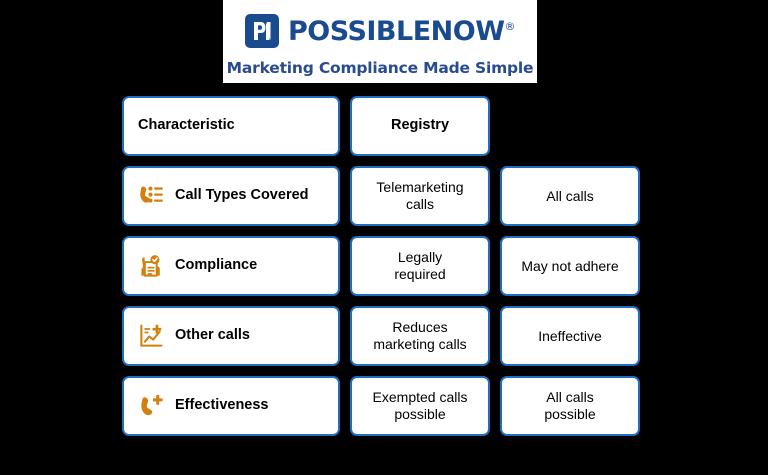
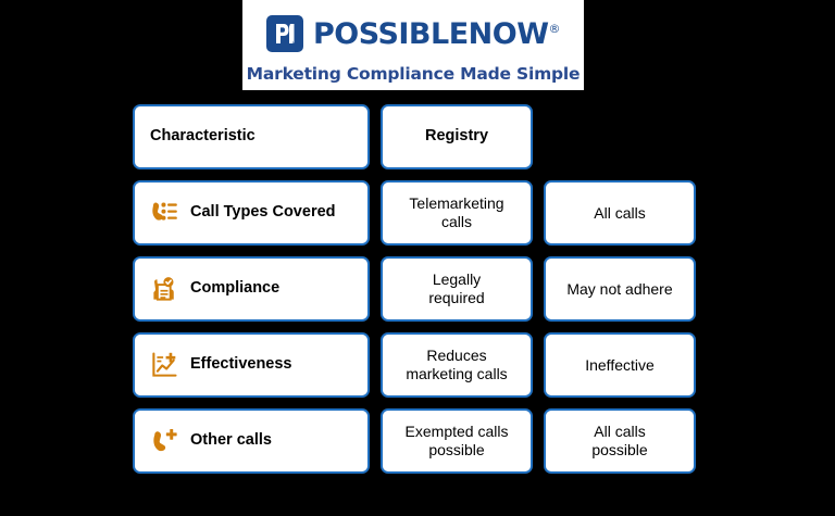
  POSSIBLENOW®
  Marketing Compliance Made Simple
  Characteristic
  Registry
  Call Types Covered
  Telemarketing
  calls
  All calls
  Compliance
  Legally
  required
  May not adhere
- Other calls
+ Effectiveness
  Reduces
  marketing calls
  Ineffective
- Effectiveness
+ Other calls
  Exempted calls
  possible
  All calls
  possible
